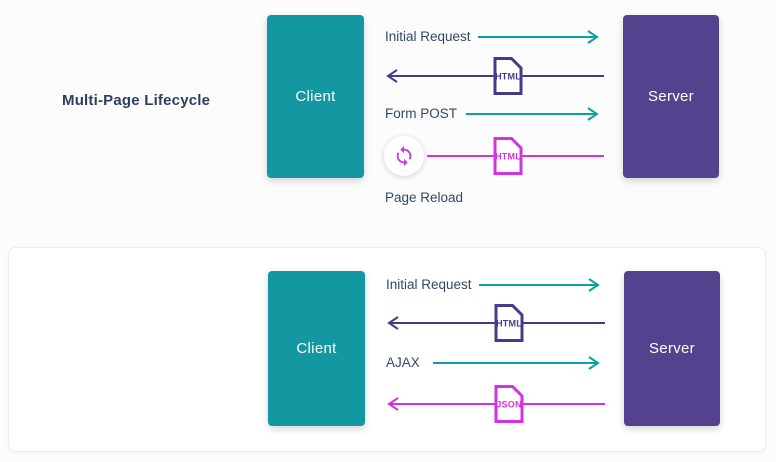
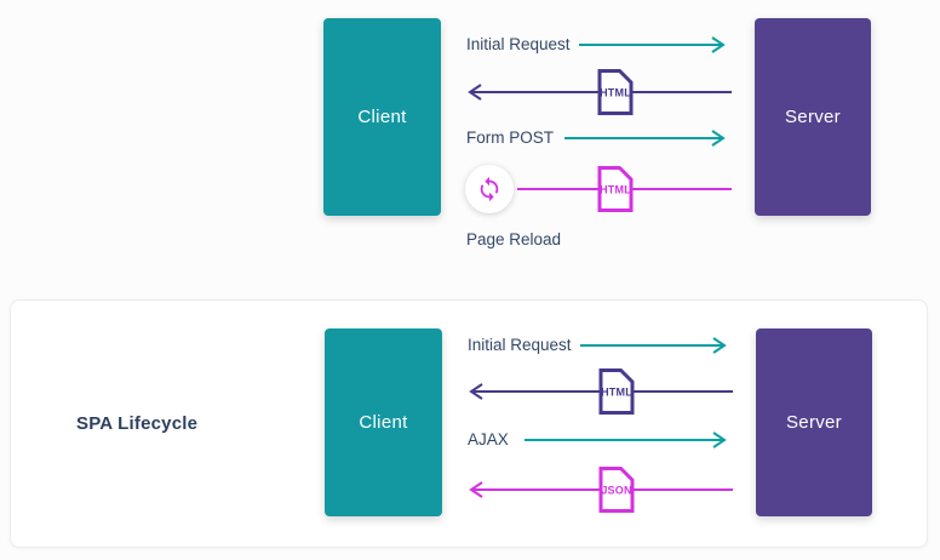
- Multi-Page Lifecycle
  Client
  Server
  Initial Request
  HTML
  Form POST
  HTML
  Page Reload
+ SPA Lifecycle
  Client
  Server
  Initial Request
  HTML
  AJAX
  JSON
